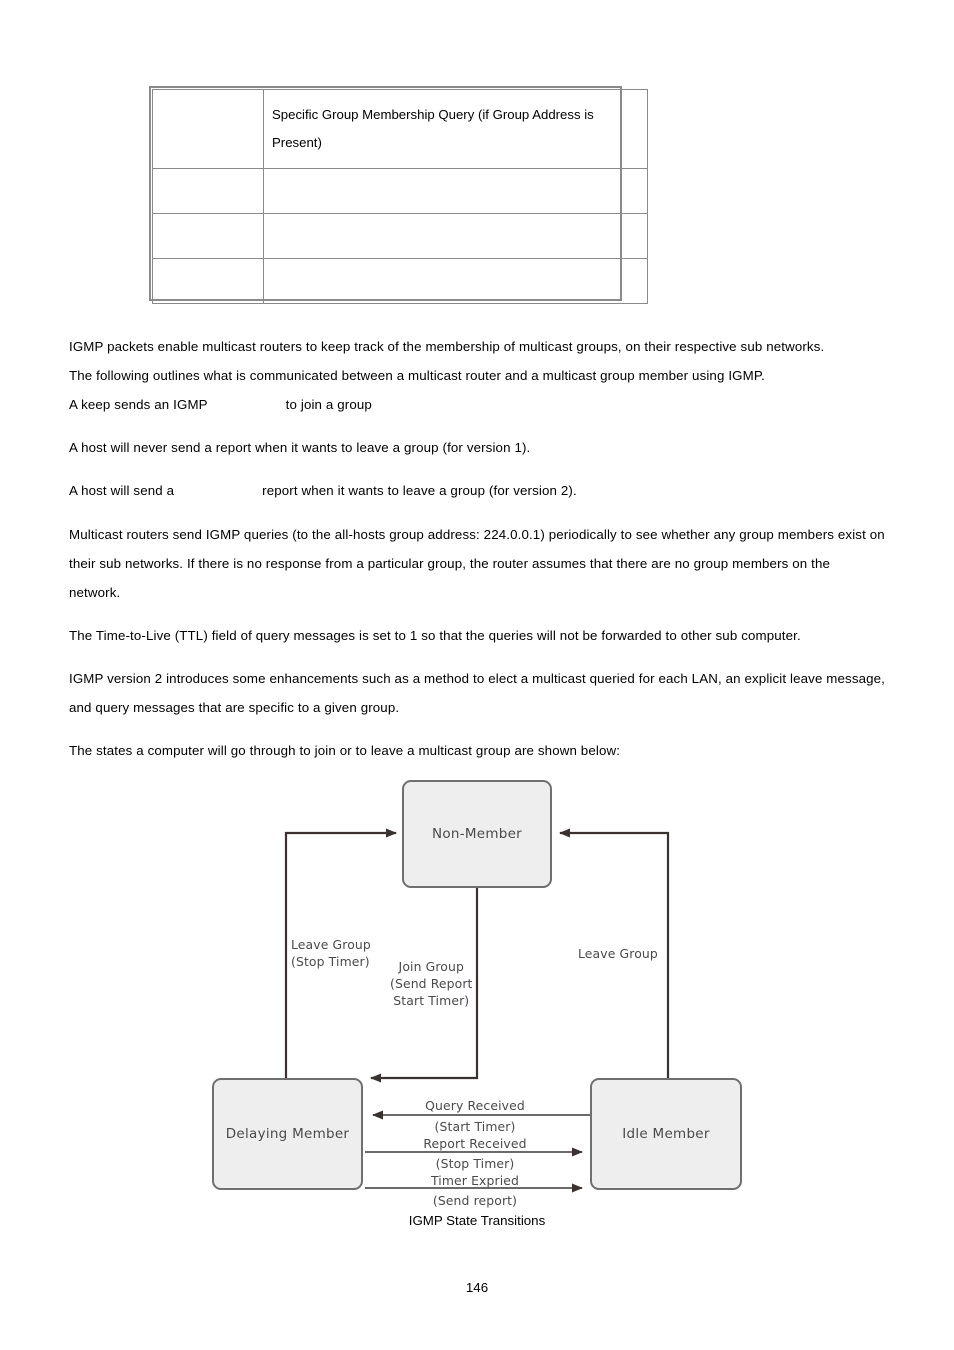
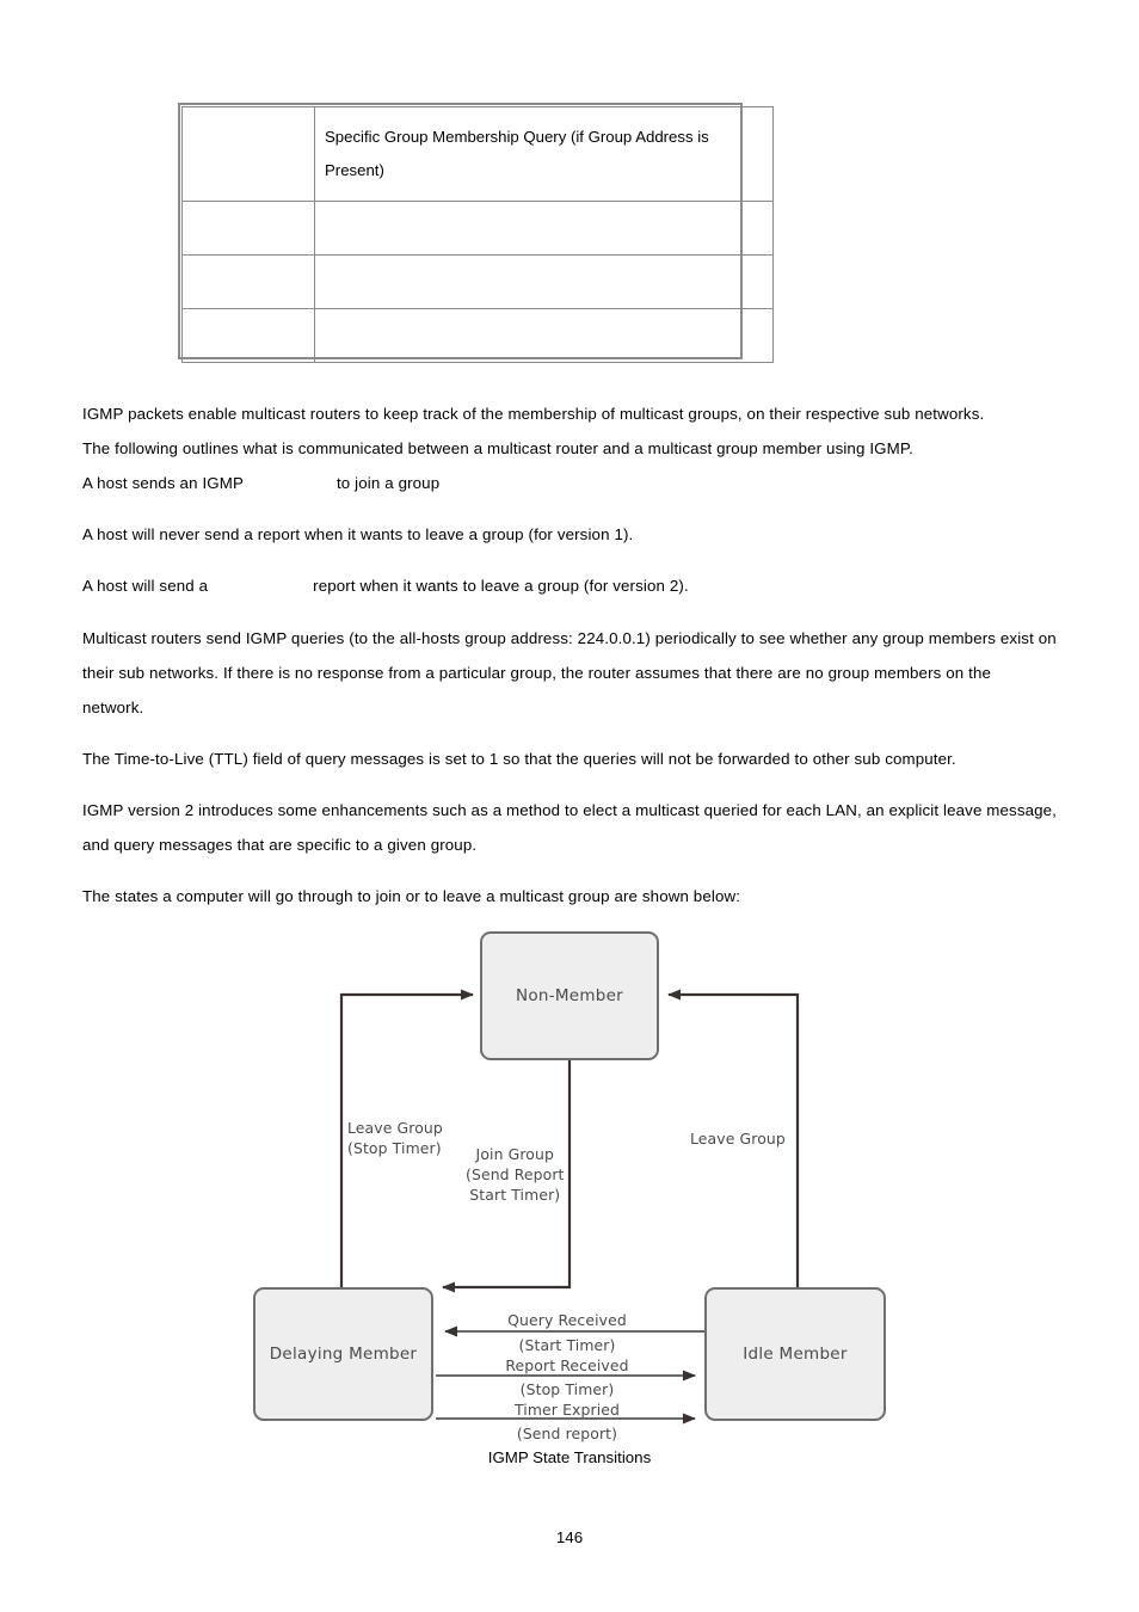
  	Specific Group Membership Query (if Group Address is Present)
  IGMP packets enable multicast routers to keep track of the membership of multicast groups, on their respective sub networks.
  The following outlines what is communicated between a multicast router and a multicast group member using IGMP.
- A keep sends an IGMP to join a group
+ A host sends an IGMP to join a group
  A host will never send a report when it wants to leave a group (for version 1).
  A host will send a report when it wants to leave a group (for version 2).
  Multicast routers send IGMP queries (to the all-hosts group address: 224.0.0.1) periodically to see whether any group members exist on their sub networks. If there is no response from a particular group, the router assumes that there are no group members on the network.
  The Time-to-Live (TTL) field of query messages is set to 1 so that the queries will not be forwarded to other sub computer.
  IGMP version 2 introduces some enhancements such as a method to elect a multicast queried for each LAN, an explicit leave message, and query messages that are specific to a given group.
  The states a computer will go through to join or to leave a multicast group are shown below:
  Non-Member
  Delaying Member
  Idle Member
  Leave Group
  (Stop Timer)
  Join Group
  (Send Report
  Start Timer)
  Leave Group
  Query Received
  (Start Timer)
  Report Received
  (Stop Timer)
  Timer Expried
  (Send report)
  IGMP State Transitions
  146
